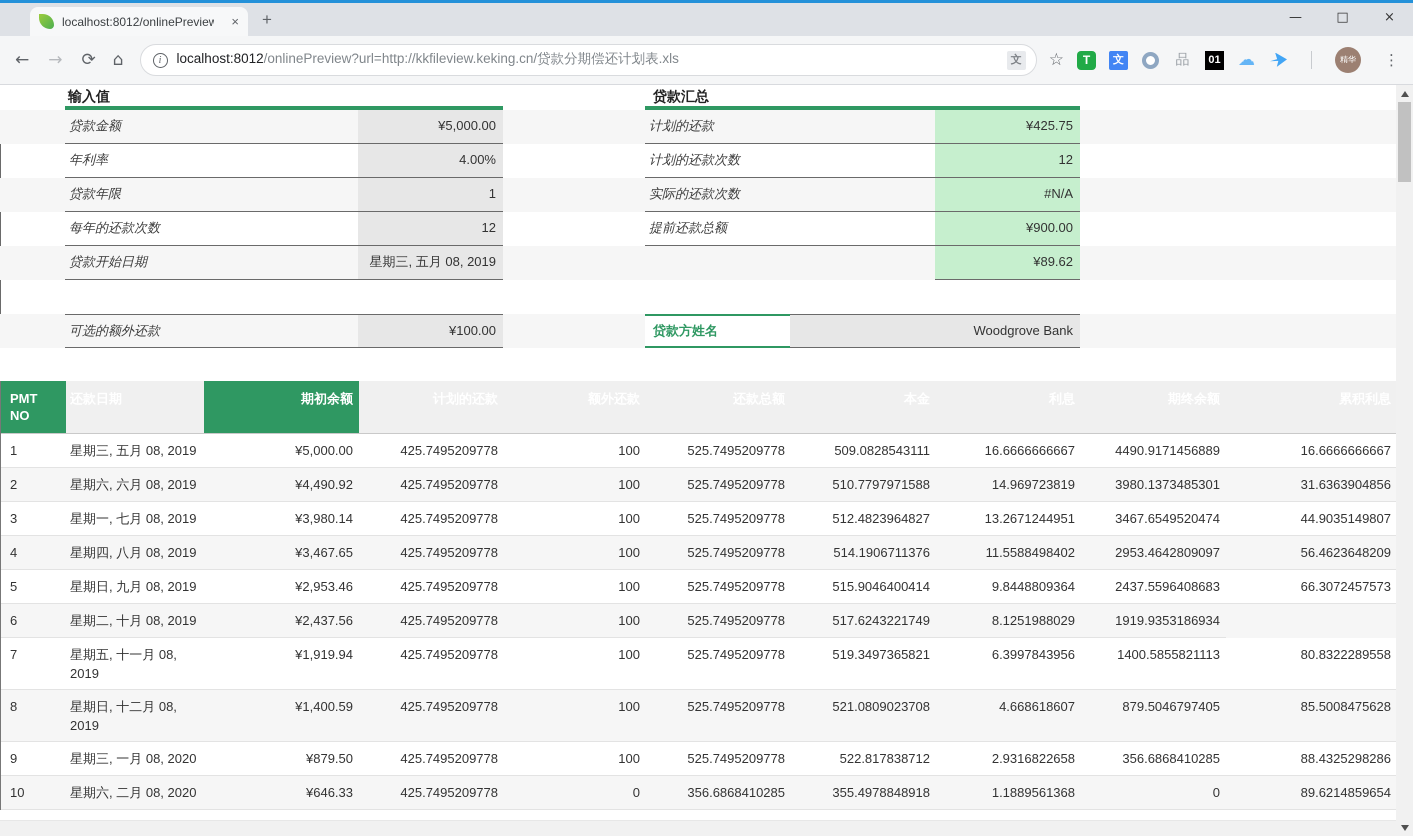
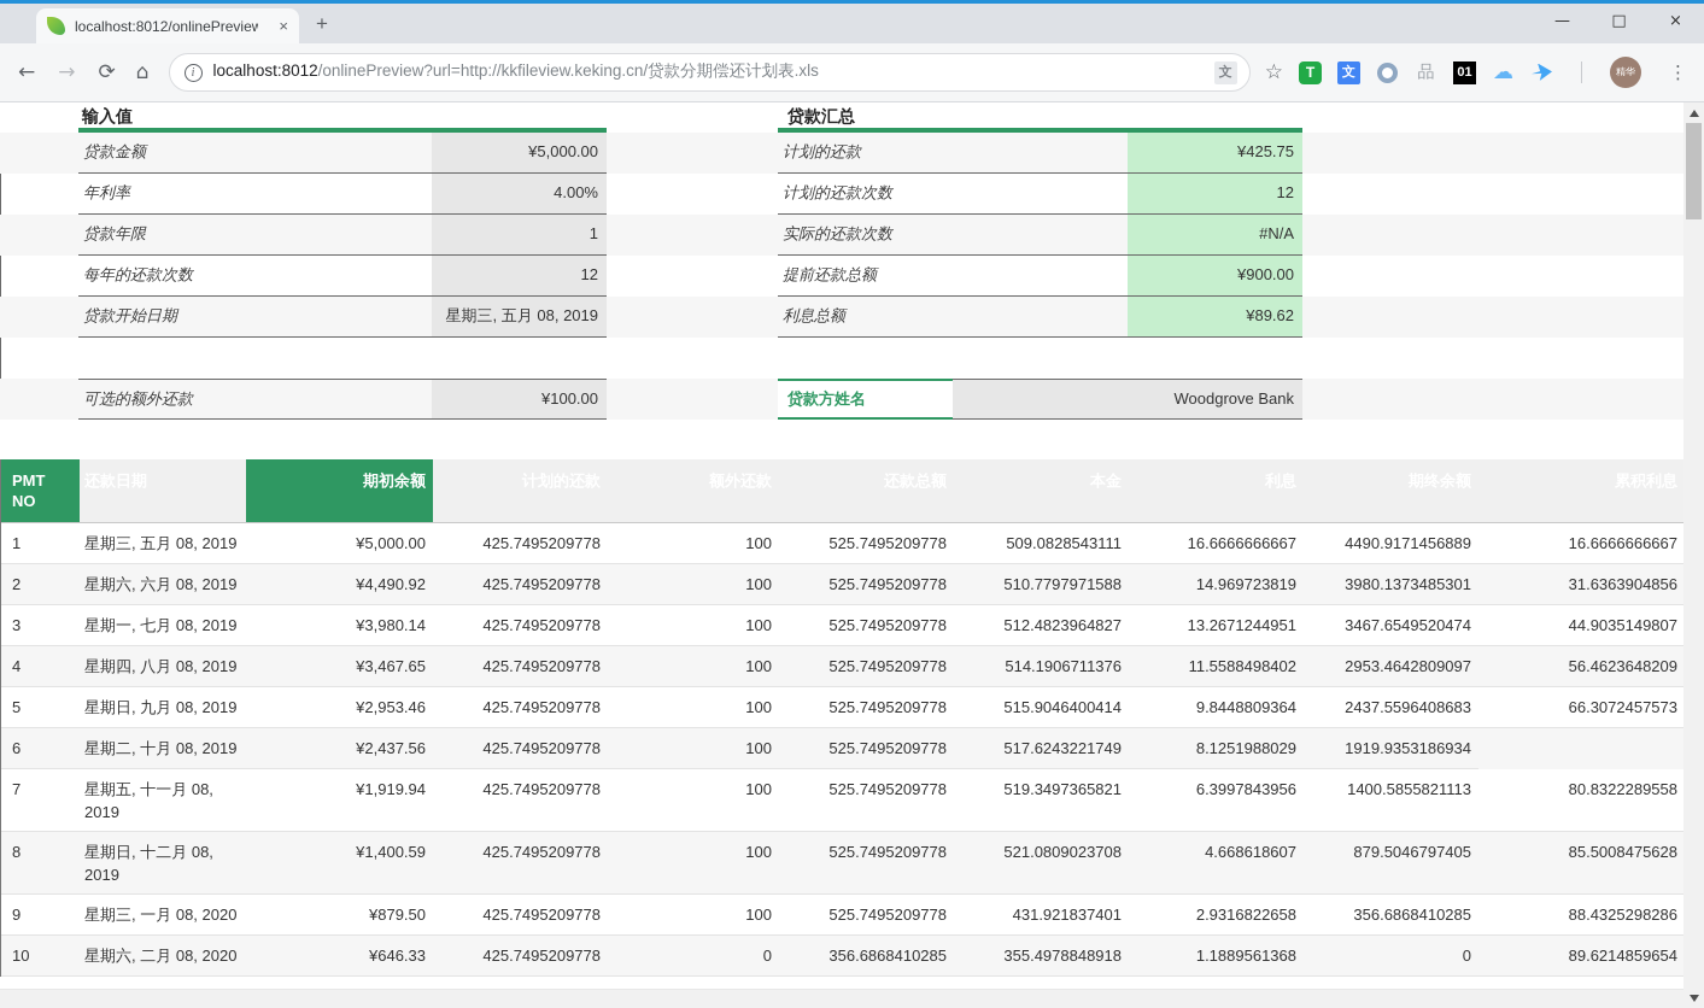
  localhost:8012/onlinePreview
  ×
  +
  —
  □
  ×
  ←
  →
  ⟳
  ⌂
  i
  localhost:8012/onlinePreview?url=http://kkfileview.keking.cn/贷款分期偿还计划表.xls
  文
  ☆
  T
  文
  品
  01
  ☁
  精华
  ⋮
  输入值
  贷款汇总
  贷款金额
  ¥5,000.00
  计划的还款
  ¥425.75
  年利率
  4.00%
  计划的还款次数
  12
  贷款年限
  1
  实际的还款次数
  #N/A
  每年的还款次数
  12
  提前还款总额
  ¥900.00
  贷款开始日期
  星期三, 五月 08, 2019
+ 利息总额
  ¥89.62
  可选的额外还款
  ¥100.00
  贷款方姓名
  Woodgrove Bank
  PMT NO
  期初余额
  1
  星期三, 五月 08, 2019
  ¥5,000.00
  425.7495209778
  100
  525.7495209778
  509.0828543111
  16.6666666667
  4490.9171456889
  16.6666666667
  2
  星期六, 六月 08, 2019
  ¥4,490.92
  425.7495209778
  100
  525.7495209778
  510.7797971588
  14.969723819
  3980.1373485301
  31.6363904856
  3
  星期一, 七月 08, 2019
  ¥3,980.14
  425.7495209778
  100
  525.7495209778
  512.4823964827
  13.2671244951
  3467.6549520474
  44.9035149807
  4
  星期四, 八月 08, 2019
  ¥3,467.65
  425.7495209778
  100
  525.7495209778
  514.1906711376
  11.5588498402
  2953.4642809097
  56.4623648209
  5
  星期日, 九月 08, 2019
  ¥2,953.46
  425.7495209778
  100
  525.7495209778
  515.9046400414
  9.8448809364
  2437.5596408683
  66.3072457573
  6
  星期二, 十月 08, 2019
  ¥2,437.56
  425.7495209778
  100
  525.7495209778
  517.6243221749
  8.1251988029
  1919.9353186934
  7
  星期五, 十一月 08, 2019
  ¥1,919.94
  425.7495209778
  100
  525.7495209778
  519.3497365821
  6.3997843956
  1400.5855821113
  80.8322289558
  8
  星期日, 十二月 08, 2019
  ¥1,400.59
  425.7495209778
  100
  525.7495209778
  521.0809023708
  4.668618607
  879.5046797405
  85.5008475628
  9
  星期三, 一月 08, 2020
  ¥879.50
  425.7495209778
  100
  525.7495209778
- 522.817838712
+ 431.921837401
  2.9316822658
  356.6868410285
  88.4325298286
  10
  星期六, 二月 08, 2020
  ¥646.33
  425.7495209778
  0
  356.6868410285
  355.4978848918
  1.1889561368
  0
  89.6214859654
